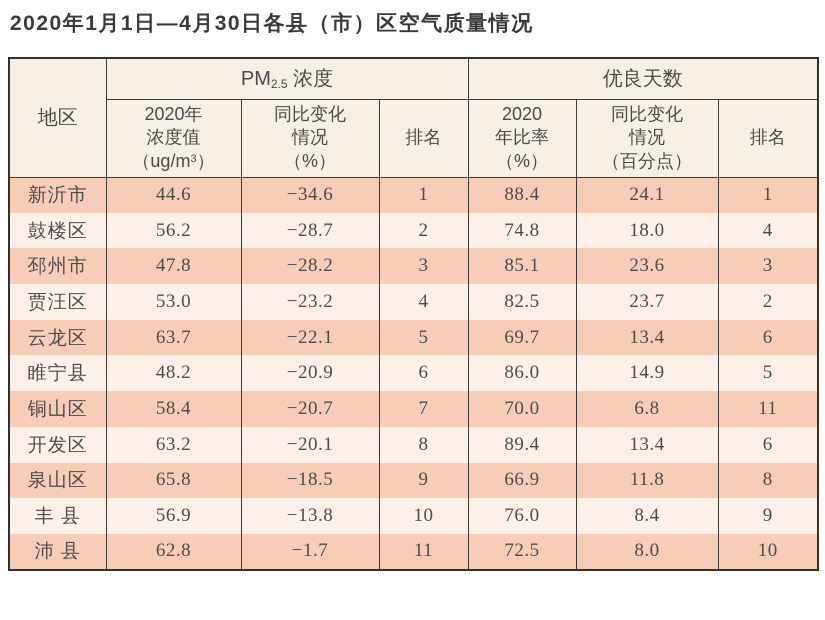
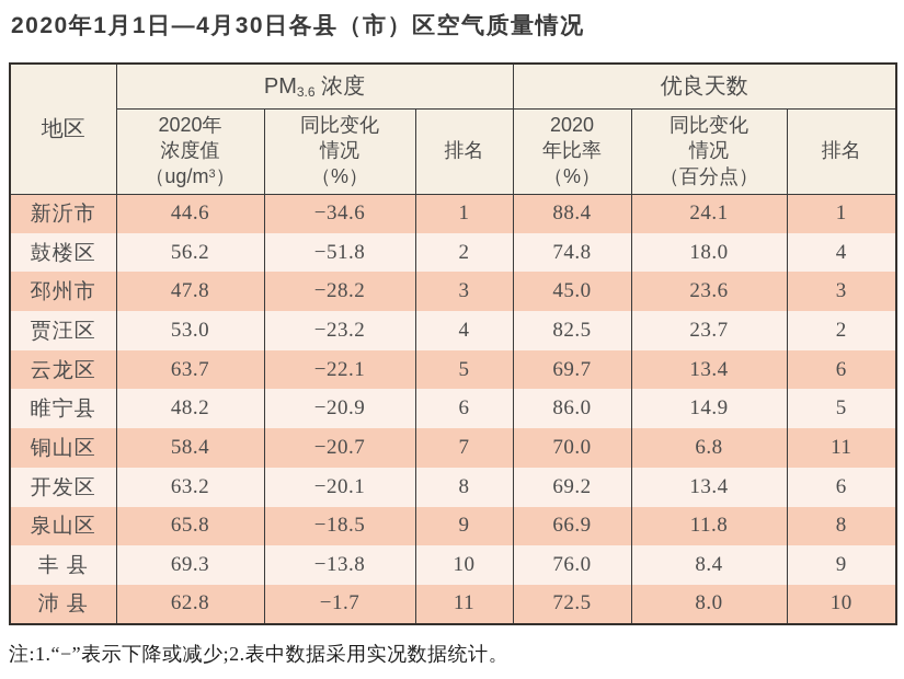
  2020年1月1日—4月30日各县（市）区空气质量情况
- 地区	PM2.5 浓度	优良天数
+ 地区	PM3.6 浓度	优良天数
  2020年 浓度值 （ug/m3）	同比变化 情况 （%）	排名	2020 年比率 （%）	同比变化 情况 （百分点）	排名
  新沂市	44.6	−34.6	1	88.4	24.1	1
- 鼓楼区	56.2	−28.7	2	74.8	18.0	4
+ 鼓楼区	56.2	−51.8	2	74.8	18.0	4
- 邳州市	47.8	−28.2	3	85.1	23.6	3
+ 邳州市	47.8	−28.2	3	45.0	23.6	3
  贾汪区	53.0	−23.2	4	82.5	23.7	2
  云龙区	63.7	−22.1	5	69.7	13.4	6
  睢宁县	48.2	−20.9	6	86.0	14.9	5
  铜山区	58.4	−20.7	7	70.0	6.8	11
- 开发区	63.2	−20.1	8	89.4	13.4	6
+ 开发区	63.2	−20.1	8	69.2	13.4	6
  泉山区	65.8	−18.5	9	66.9	11.8	8
- 丰 县	56.9	−13.8	10	76.0	8.4	9
+ 丰 县	69.3	−13.8	10	76.0	8.4	9
  沛 县	62.8	−1.7	11	72.5	8.0	10
+ 注:1.“−”表示下降或减少;2.表中数据采用实况数据统计。
